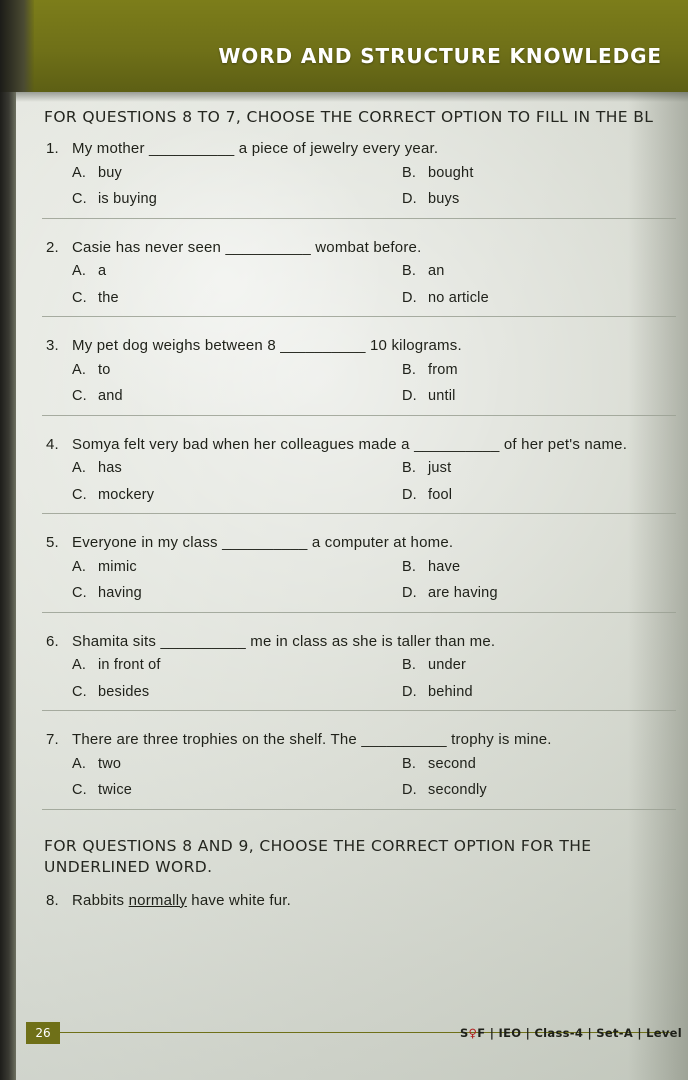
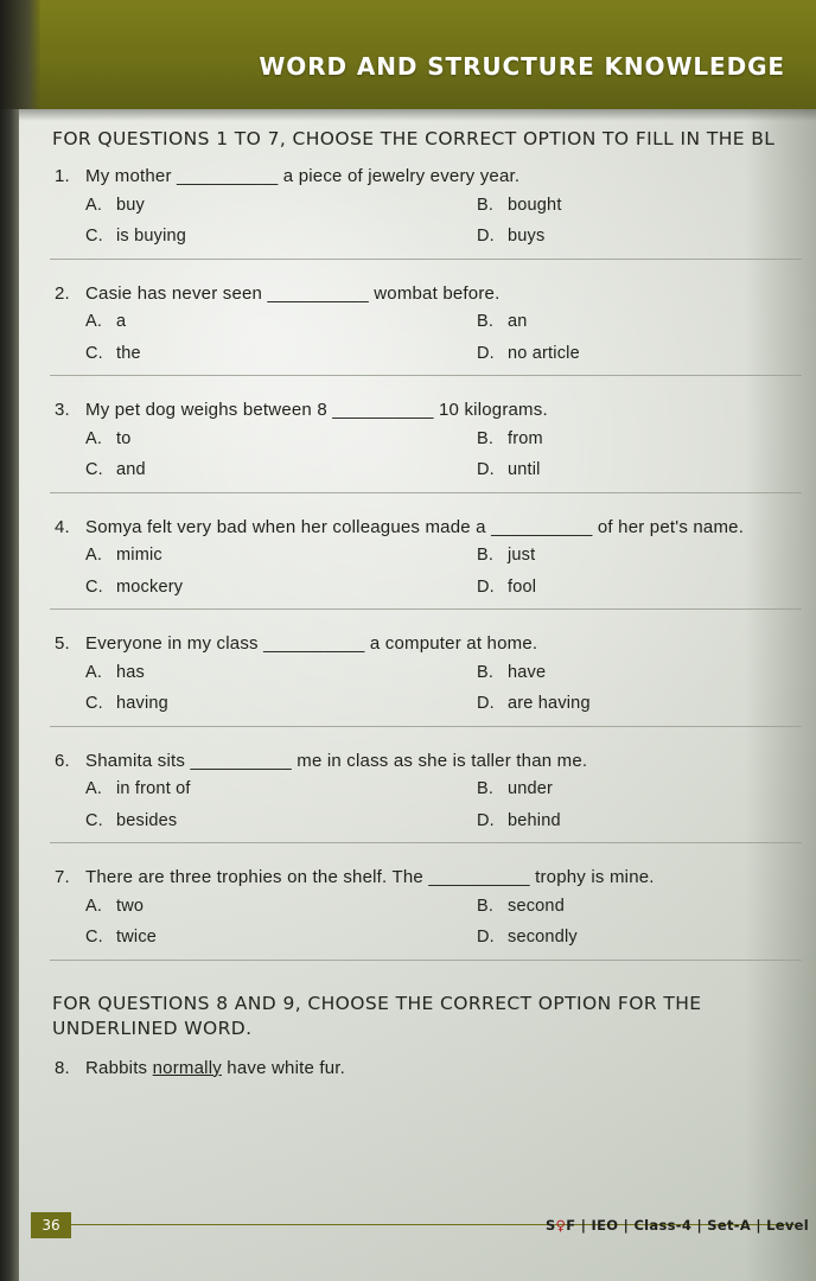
  WORD AND STRUCTURE KNOWLEDGE
- FOR QUESTIONS 8 TO 7, CHOOSE THE CORRECT OPTION TO FILL IN THE BL
+ FOR QUESTIONS 1 TO 7, CHOOSE THE CORRECT OPTION TO FILL IN THE BL
  1.
  My mother __________ a piece of jewelry every year.
  A. buy
  B. bought
  C. is buying
  D. buys
  2.
  Casie has never seen __________ wombat before.
  A. a
  B. an
  C. the
  D. no article
  3.
  My pet dog weighs between 8 __________ 10 kilograms.
  A. to
  B. from
  C. and
  D. until
  4.
  Somya felt very bad when her colleagues made a __________ of her pet's name.
- A. has
+ A. mimic
  B. just
  C. mockery
  D. fool
  5.
  Everyone in my class __________ a computer at home.
- A. mimic
+ A. has
  B. have
  C. having
  D. are having
  6.
  Shamita sits __________ me in class as she is taller than me.
  A. in front of
  B. under
  C. besides
  D. behind
  7.
  There are three trophies on the shelf. The __________ trophy is mine.
  A. two
  B. second
  C. twice
  D. secondly
  FOR QUESTIONS 8 AND 9, CHOOSE THE CORRECT OPTION FOR THE UNDERLINED WORD.
  8.
  Rabbits normally have white fur.
- 26
+ 36
  S♀F | IEO | Class-4 | Set-A | Level
